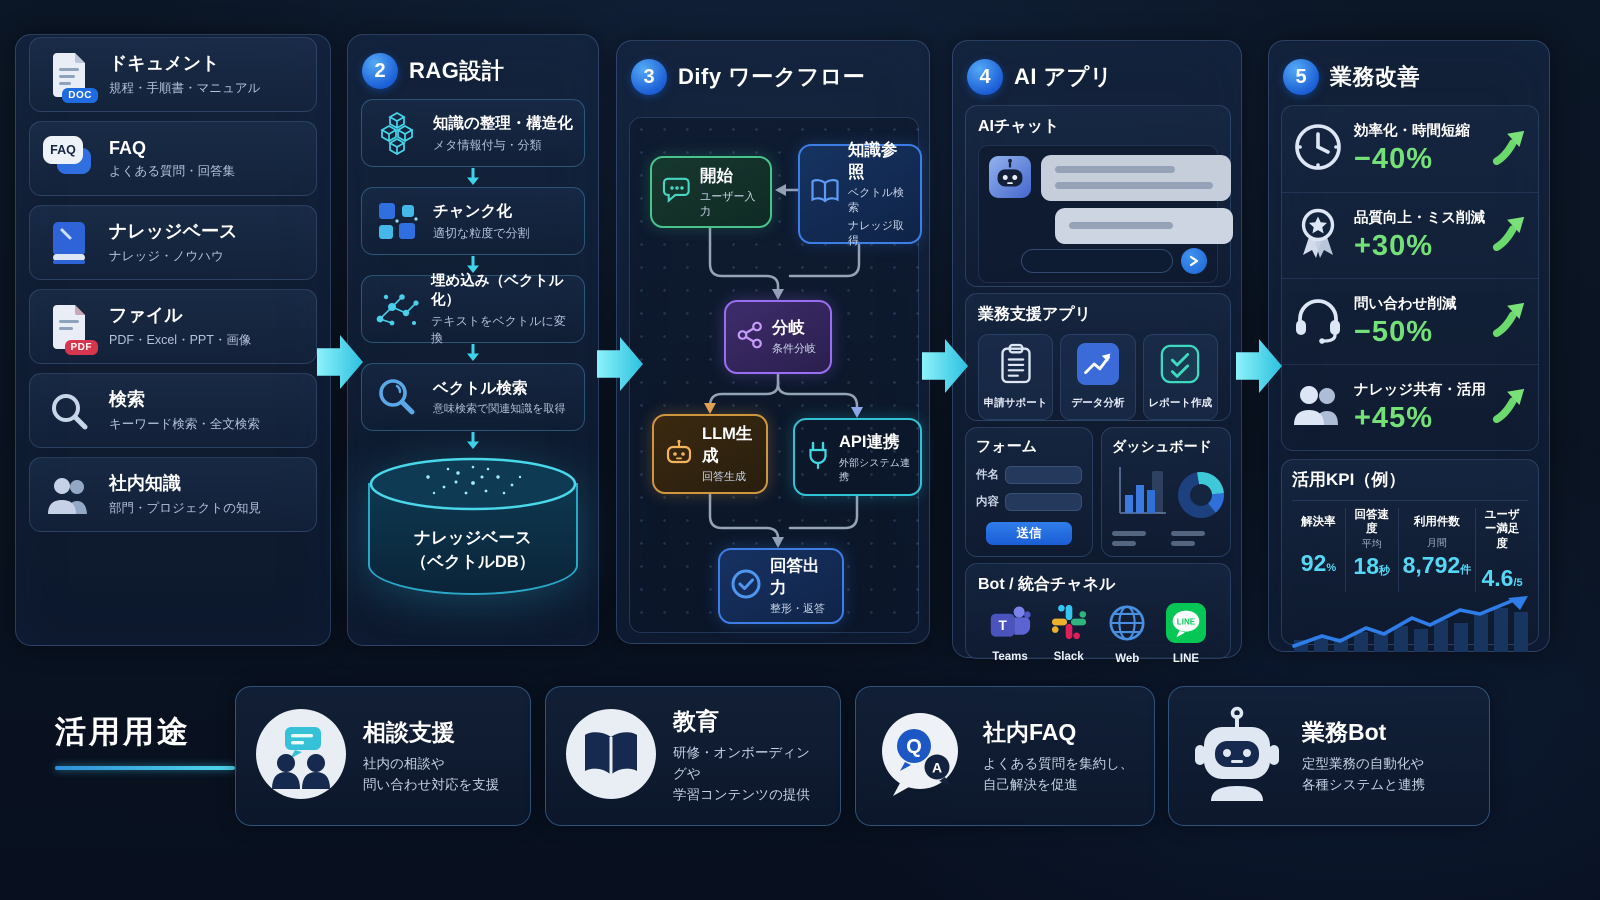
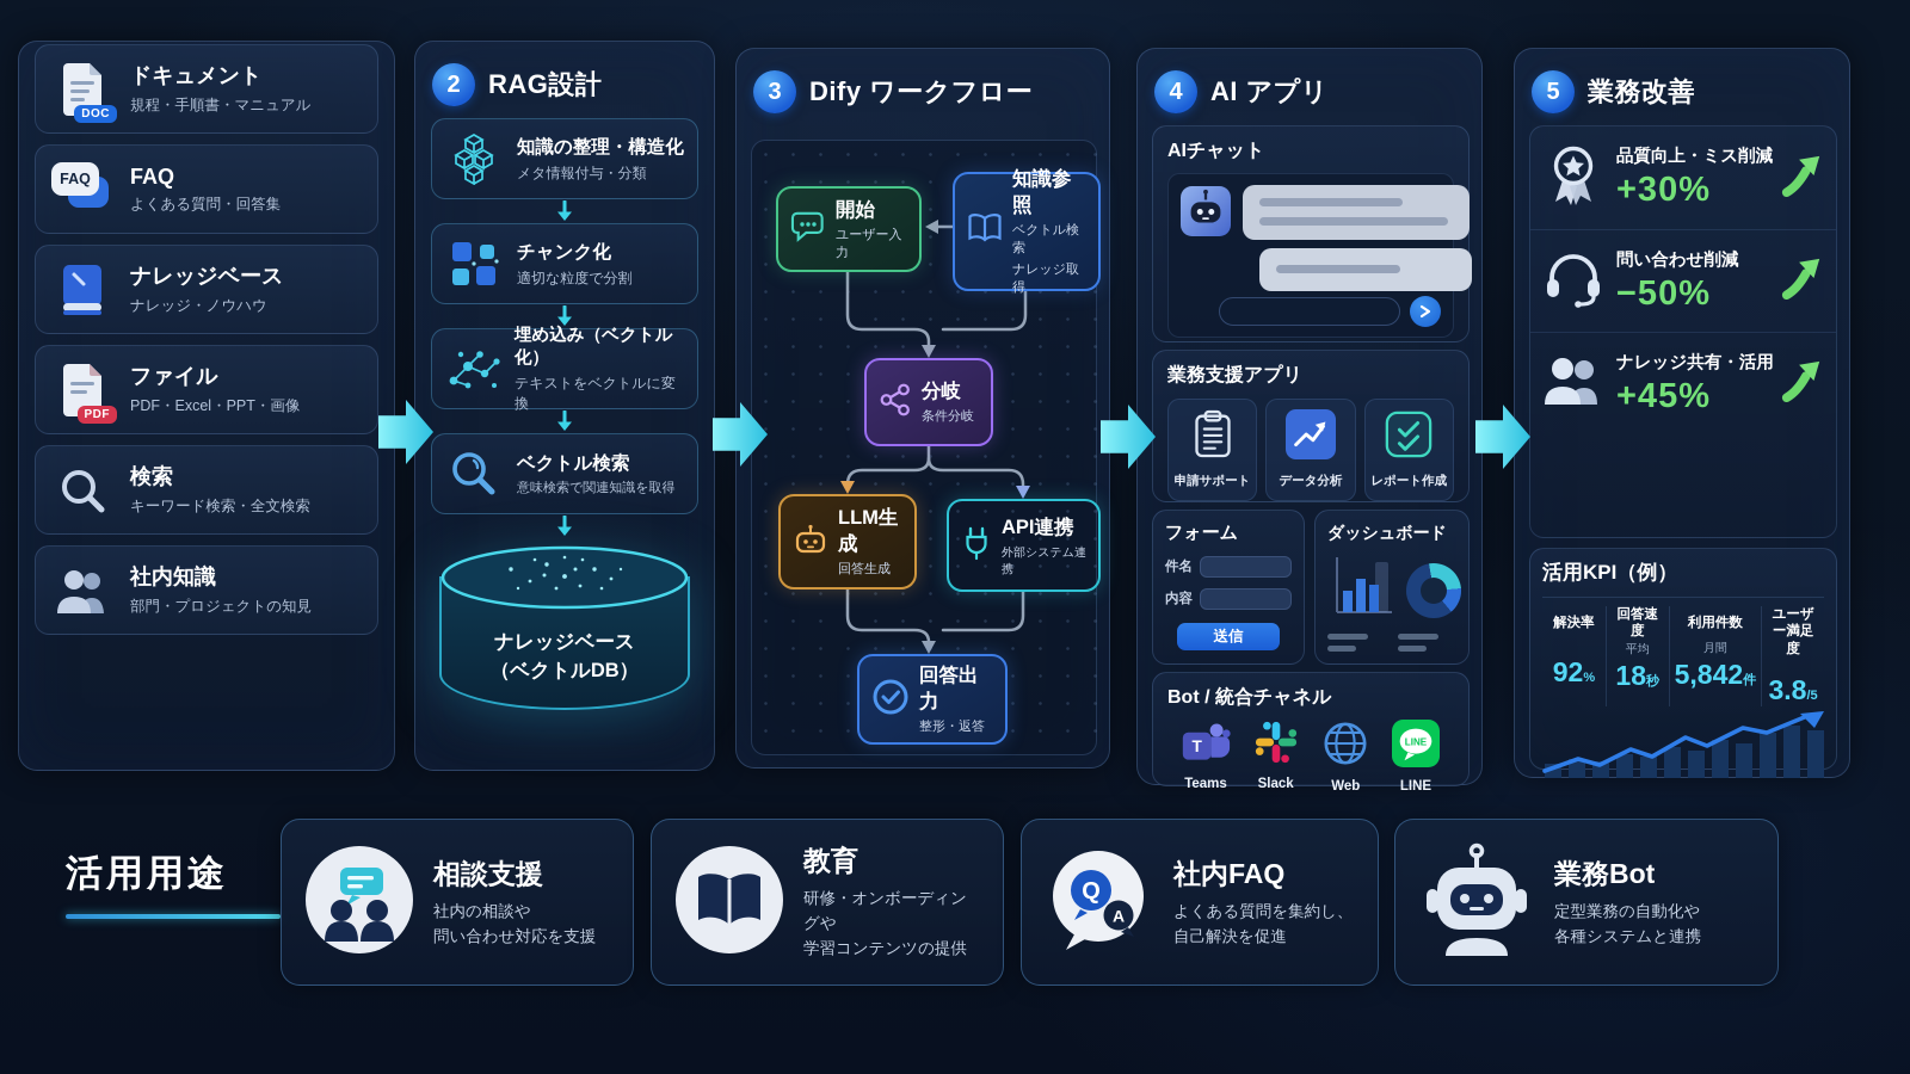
  DOC
  ドキュメント
  規程・手順書・マニュアル
  FAQ
  FAQ
  よくある質問・回答集
  ナレッジベース
  ナレッジ・ノウハウ
  PDF
  ファイル
  PDF・Excel・PPT・画像
  検索
  キーワード検索・全文検索
  社内知識
  部門・プロジェクトの知見
  2
  RAG設計
  知識の整理・構造化
  メタ情報付与・分類
  チャンク化
  適切な粒度で分割
  埋め込み（ベクトル化）
  テキストをベクトルに変換
  ベクトル検索
  意味検索で関連知識を取得
  ナレッジベース
  （ベクトルDB）
  3
  Dify ワークフロー
  開始
  ユーザー入力
  知識参照
  ベクトル検索
  ナレッジ取得
  分岐
  条件分岐
  LLM生成
  回答生成
  API連携
  外部システム連携
  回答出力
  整形・返答
  4
  AI アプリ
  AIチャット
  業務支援アプリ
  申請サポート
  データ分析
  レポート作成
  フォーム
  件名
  内容
  送信
  ダッシュボード
  Bot / 統合チャネル
  T
  Teams
  Slack
  Web
  LINE
  LINE
  5
  業務改善
- 効率化・時間短縮
- −40%
  品質向上・ミス削減
  +30%
  問い合わせ削減
  −50%
  ナレッジ共有・活用
  +45%
  活用KPI（例）
  解決率
  92%
  回答速度
  平均
  18秒
  利用件数
  月間
- 8,792件
+ 5,842件
  ユーザー満足度
- 4.6/5
+ 3.8/5
  活用用途
  相談支援
  社内の相談や
  問い合わせ対応を支援
  教育
  研修・オンボーディングや
  学習コンテンツの提供
  Q
  A
  社内FAQ
  よくある質問を集約し、
  自己解決を促進
  業務Bot
  定型業務の自動化や
  各種システムと連携
